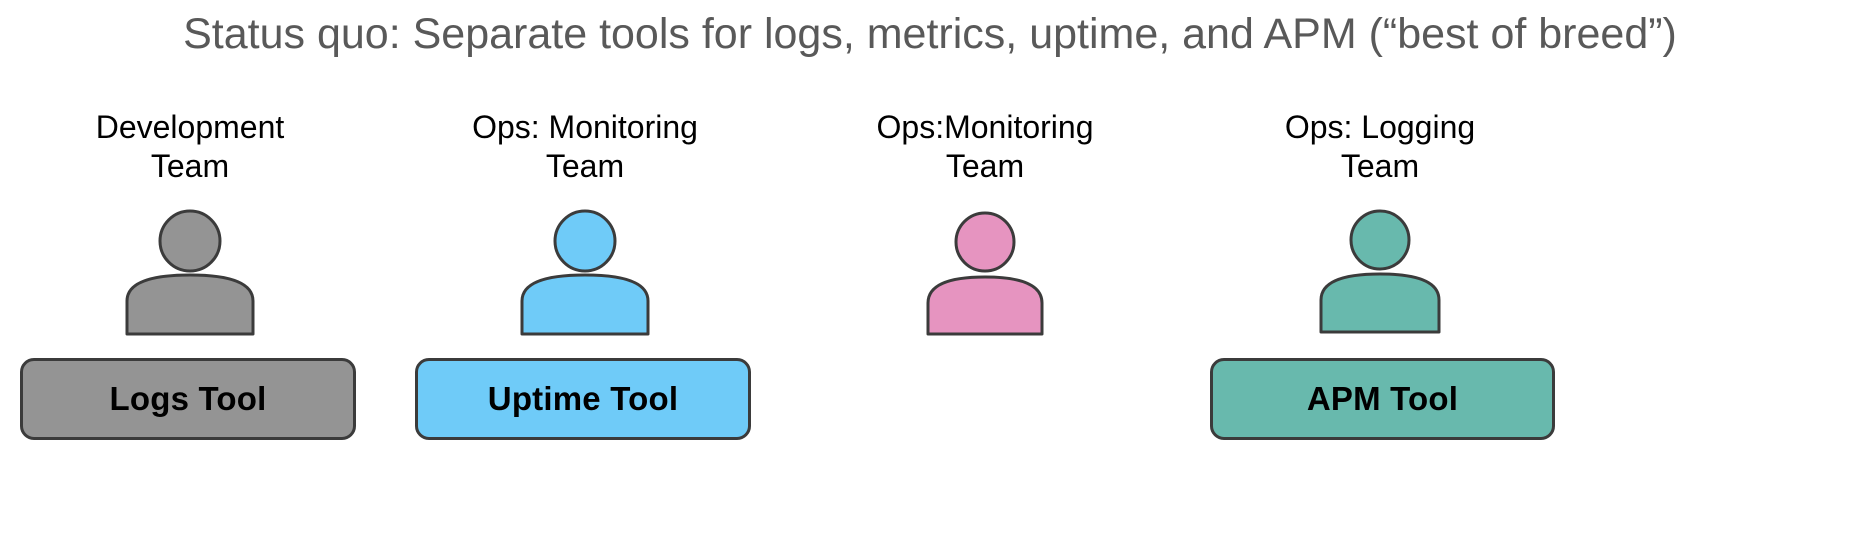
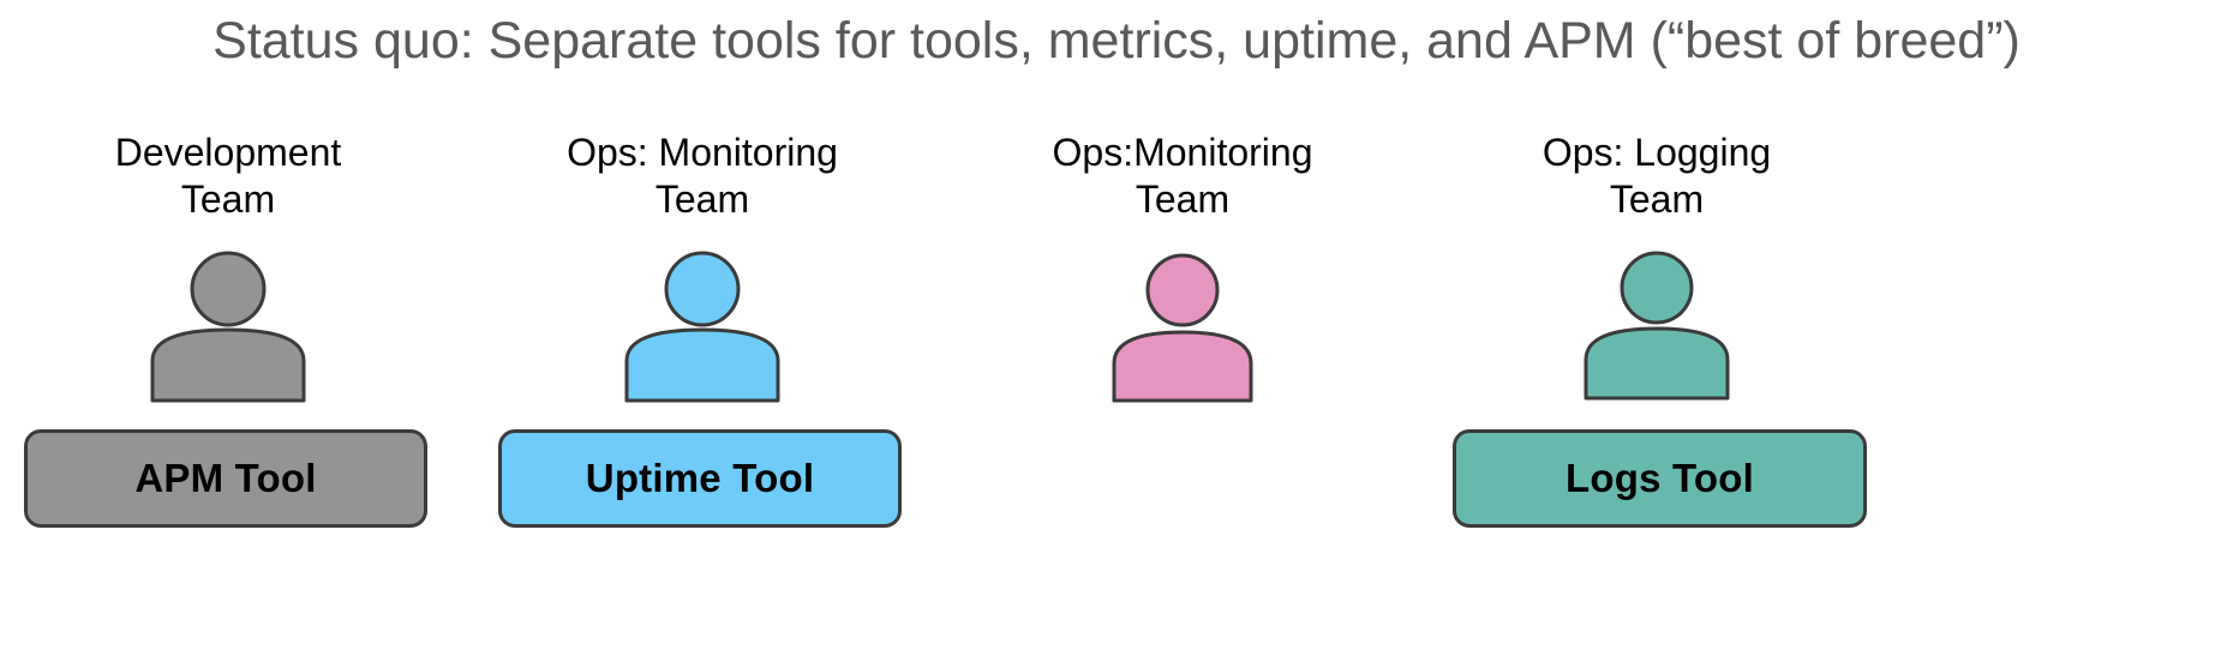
- Status quo: Separate tools for logs, metrics, uptime, and APM (“best of breed”)
+ Status quo: Separate tools for tools, metrics, uptime, and APM (“best of breed”)
  Development
  Team
- Logs Tool
+ APM Tool
  Ops: Monitoring
  Team
  Uptime Tool
  Ops:Monitoring
  Team
  Ops: Logging
  Team
- APM Tool
+ Logs Tool
